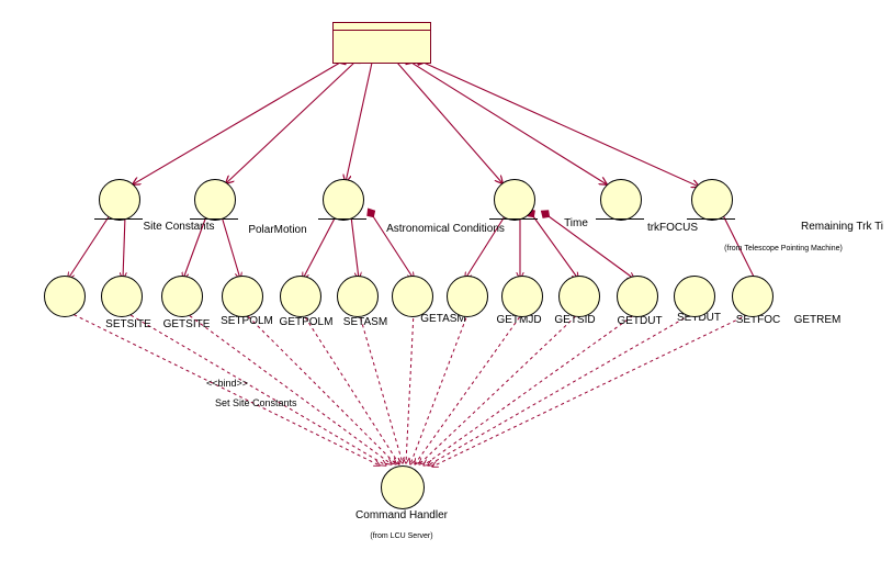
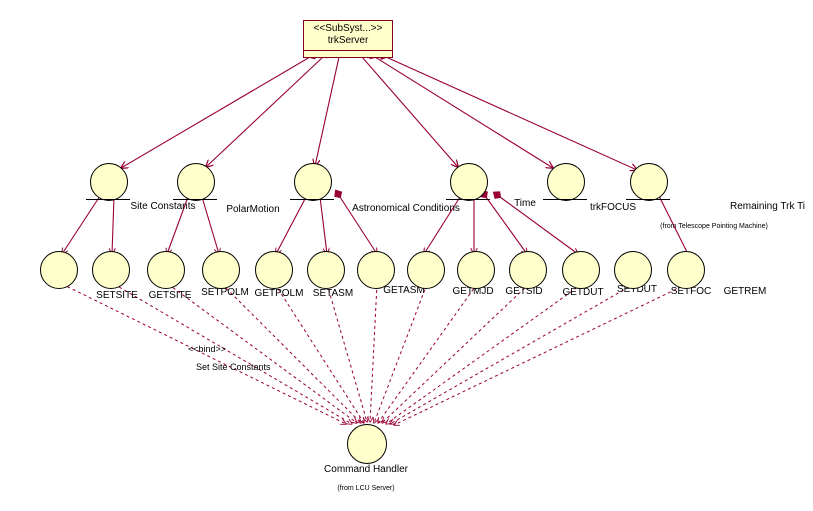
+ <<SubSyst...>>
+ trkServer
  Site Constants
  PolarMotion
  Astronomical Conditions
  Time
  trkFOCUS
  Remaining Trk Ti
  SETSITE
  GETSITE
  SETPOLM
  GETPOLM
  SETASM
  GETASM
  GETMJD
  GETSID
  GETDUT
  SETDUT
  SETFOC
  GETREM
  <<bind>>
  Set Site Constants
  Command Handler
